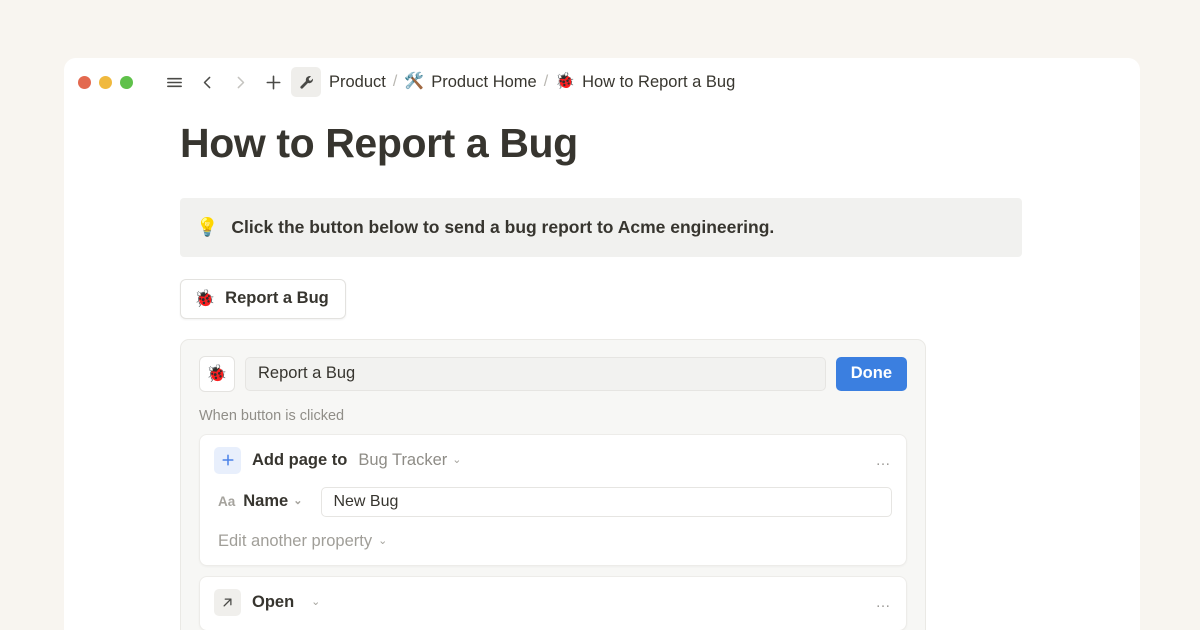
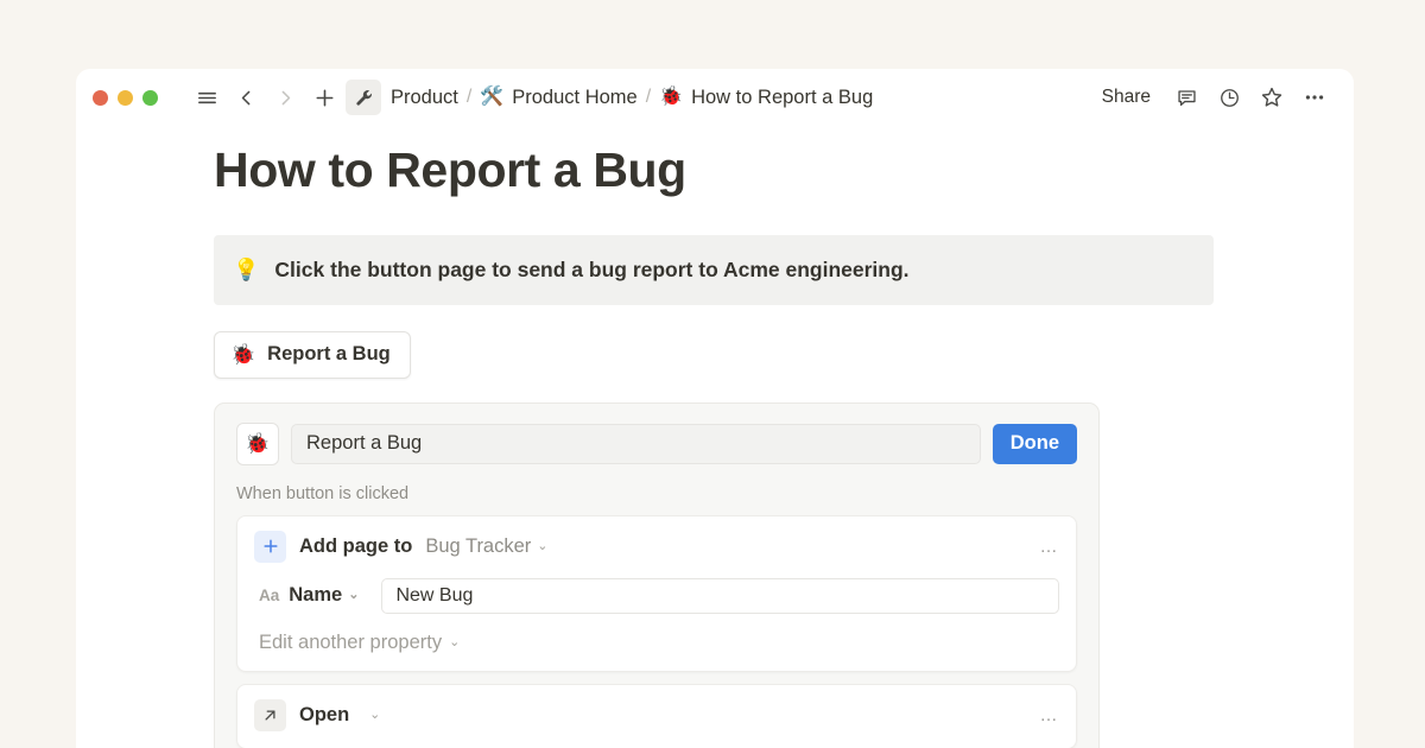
  Product
  /
  🛠️
  Product Home
  /
  🐞
  How to Report a Bug
+ Share
  How to Report a Bug
  💡
- Click the button below to send a bug report to Acme engineering.
+ Click the button page to send a bug report to Acme engineering.
  🐞
  Report a Bug
  🐞
  Report a Bug
  Done
  When button is clicked
  Add page to
  Bug Tracker
  ⌄
  …
  Aa
  Name
  ⌄
  New Bug
  Edit another property
  ⌄
  Open
  ⌄
  …
